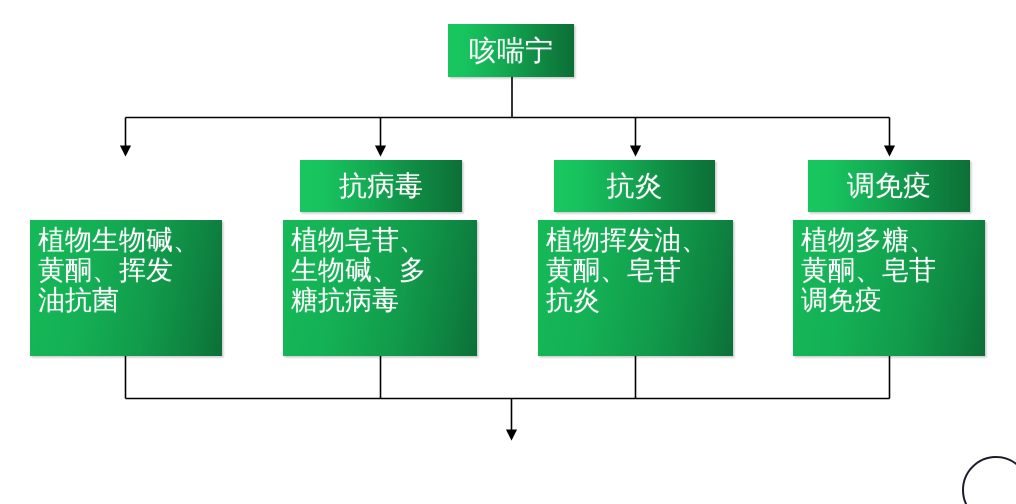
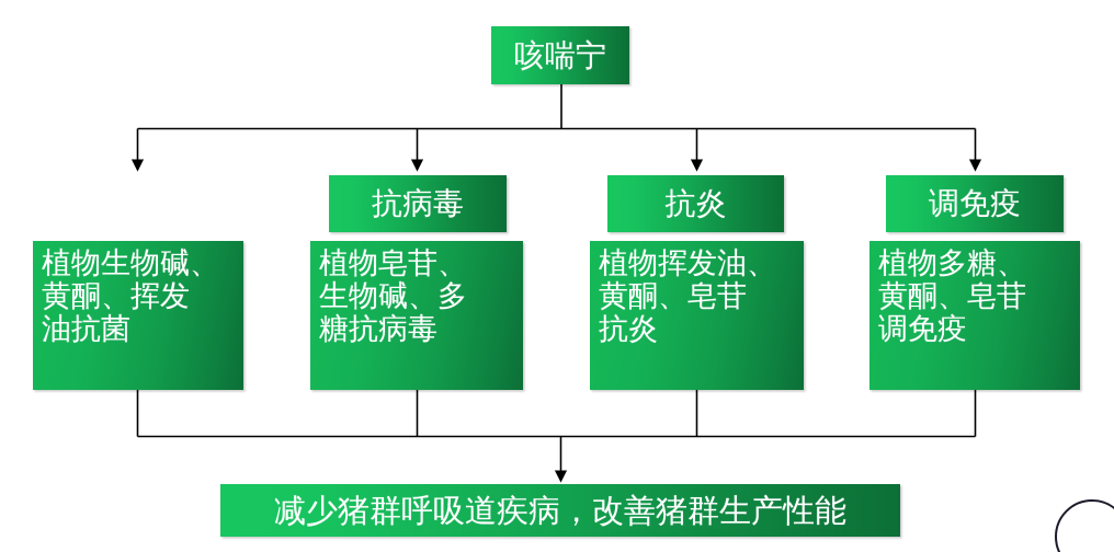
  咳喘宁
  植物生物碱、
  黄酮、挥发
  油抗菌
  抗病毒
  植物皂苷、
  生物碱、多
  糖抗病毒
  抗炎
  植物挥发油、
  黄酮、皂苷
  抗炎
  调免疫
  植物多糖、
  黄酮、皂苷
  调免疫
+ 减少猪群呼吸道疾病，改善猪群生产性能
